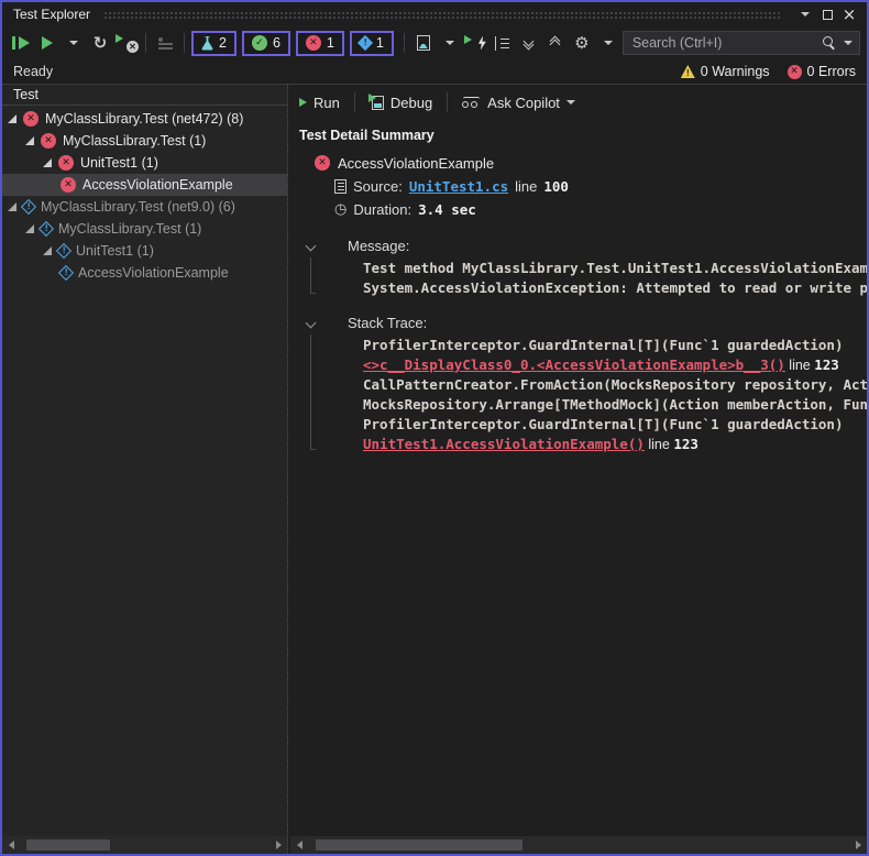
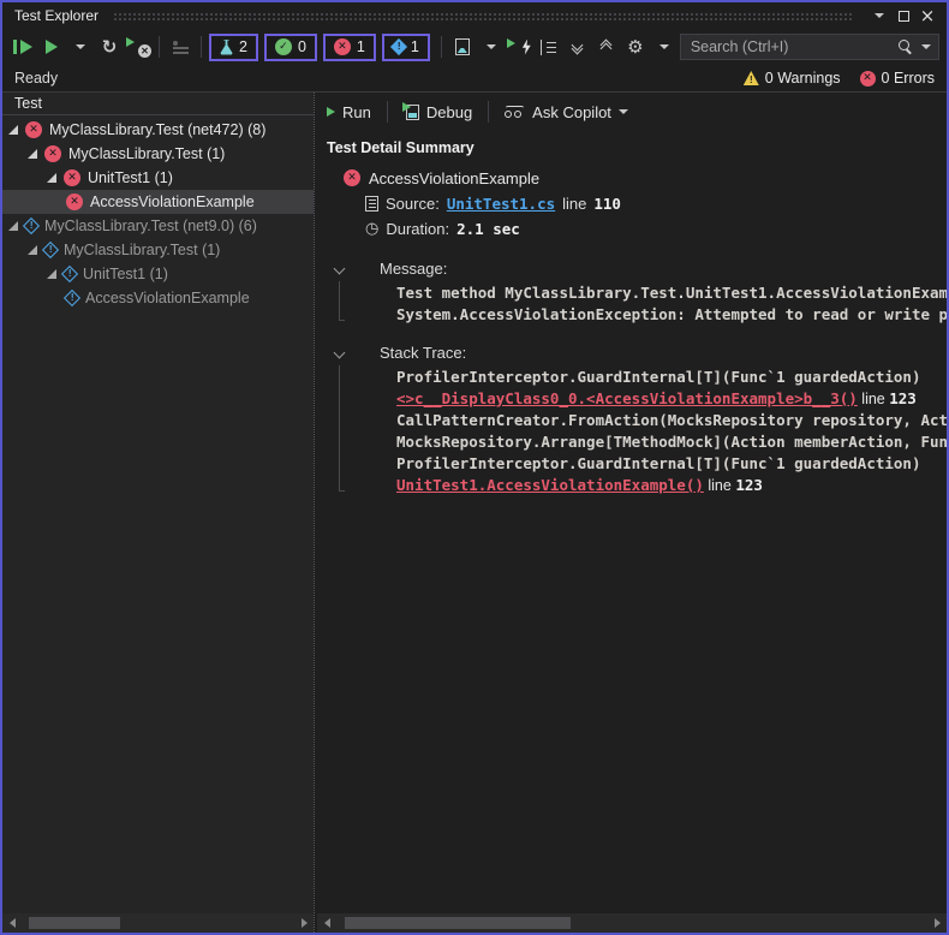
  Test Explorer
  ×
  ↻
  ✕
  2
  ✓
- 6
+ 0
  ✕
  1
  1
  ⚙
  Search (Ctrl+I)
  Ready
  !
  0 Warnings
  ✕
  0 Errors
  Test
  ✕
  MyClassLibrary.Test (net472) (8)
  ✕
  MyClassLibrary.Test (1)
  ✕
  UnitTest1 (1)
  ✕
  AccessViolationExample
  MyClassLibrary.Test (net9.0) (6)
  MyClassLibrary.Test (1)
  UnitTest1 (1)
  AccessViolationExample
  Run
  Debug
  Ask Copilot
  Test Detail Summary
  ✕
  AccessViolationExample
  Source:
  UnitTest1.cs
  line
- 100
+ 110
  ◷
  Duration:
- 3.4 sec
+ 2.1 sec
  Message:
  Test method MyClassLibrary.Test.UnitTest1.AccessViolationExam
  System.AccessViolationException: Attempted to read or write p
  Stack Trace:
  ProfilerInterceptor.GuardInternal[T](Func`1 guardedAction)
  <>c__DisplayClass0_0.<AccessViolationExample>b__3() line 123
  CallPatternCreator.FromAction(MocksRepository repository, Act
  MocksRepository.Arrange[TMethodMock](Action memberAction, Fun
  ProfilerInterceptor.GuardInternal[T](Func`1 guardedAction)
  UnitTest1.AccessViolationExample() line 123
